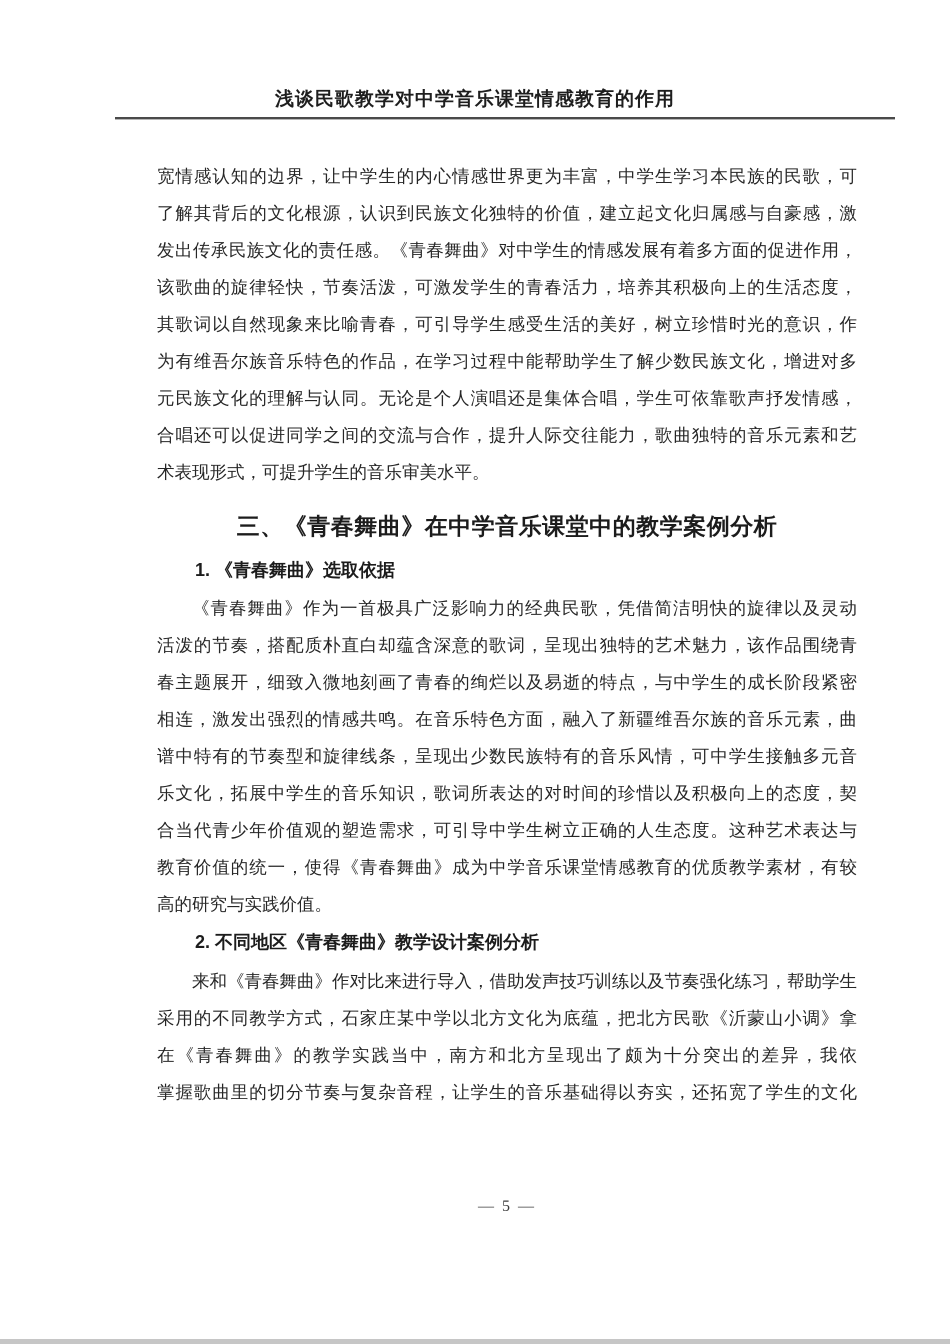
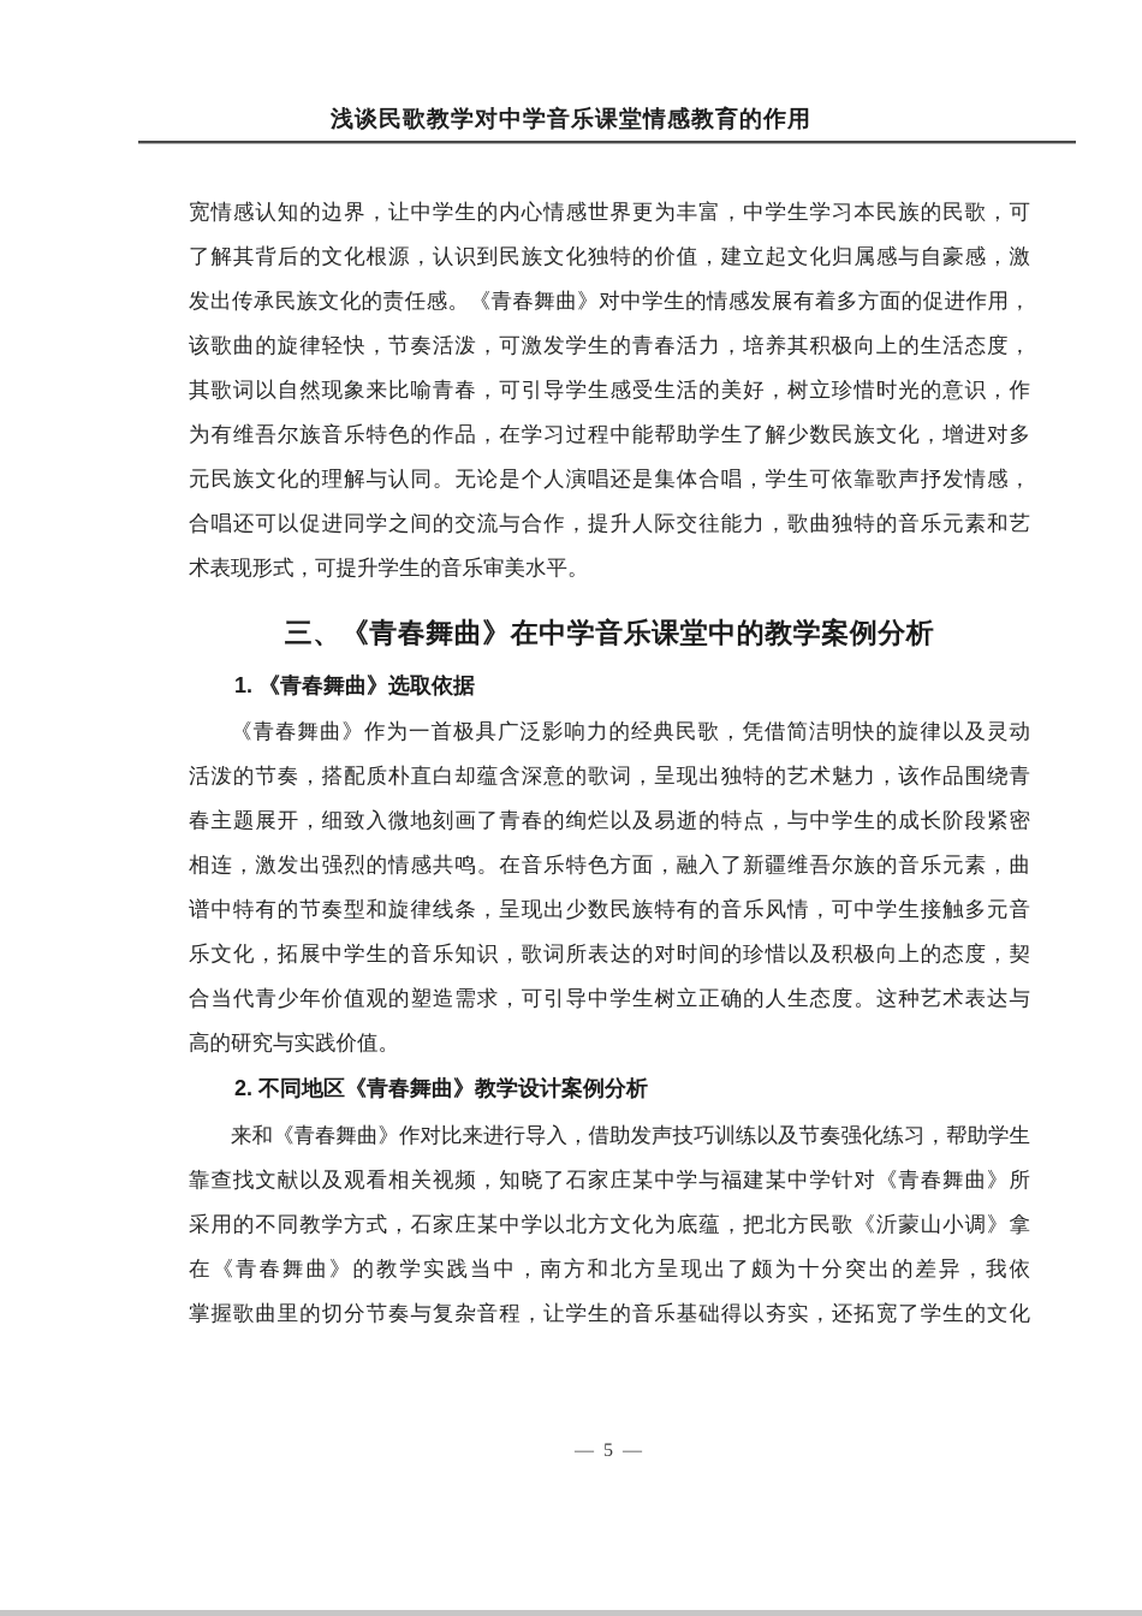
  浅谈民歌教学对中学音乐课堂情感教育的作用
  宽情感认知的边界，让中学生的内心情感世界更为丰富，中学生学习本民族的民歌，可
  了解其背后的文化根源，认识到民族文化独特的价值，建立起文化归属感与自豪感，激
  发出传承民族文化的责任感。《青春舞曲》对中学生的情感发展有着多方面的促进作用，
  该歌曲的旋律轻快，节奏活泼，可激发学生的青春活力，培养其积极向上的生活态度，
  其歌词以自然现象来比喻青春，可引导学生感受生活的美好，树立珍惜时光的意识，作
  为有维吾尔族音乐特色的作品，在学习过程中能帮助学生了解少数民族文化，增进对多
  元民族文化的理解与认同。无论是个人演唱还是集体合唱，学生可依靠歌声抒发情感，
  合唱还可以促进同学之间的交流与合作，提升人际交往能力，歌曲独特的音乐元素和艺
  术表现形式，可提升学生的音乐审美水平。
  三、《青春舞曲》在中学音乐课堂中的教学案例分析
  1. 《青春舞曲》选取依据
  《青春舞曲》作为一首极具广泛影响力的经典民歌，凭借简洁明快的旋律以及灵动
  活泼的节奏，搭配质朴直白却蕴含深意的歌词，呈现出独特的艺术魅力，该作品围绕青
  春主题展开，细致入微地刻画了青春的绚烂以及易逝的特点，与中学生的成长阶段紧密
  相连，激发出强烈的情感共鸣。在音乐特色方面，融入了新疆维吾尔族的音乐元素，曲
  谱中特有的节奏型和旋律线条，呈现出少数民族特有的音乐风情，可中学生接触多元音
  乐文化，拓展中学生的音乐知识，歌词所表达的对时间的珍惜以及积极向上的态度，契
  合当代青少年价值观的塑造需求，可引导中学生树立正确的人生态度。这种艺术表达与
- 教育价值的统一，使得《青春舞曲》成为中学音乐课堂情感教育的优质教学素材，有较
  高的研究与实践价值。
  2. 不同地区《青春舞曲》教学设计案例分析
  来和《青春舞曲》作对比来进行导入，借助发声技巧训练以及节奏强化练习，帮助学生
+ 靠查找文献以及观看相关视频，知晓了石家庄某中学与福建某中学针对《青春舞曲》所
  采用的不同教学方式，石家庄某中学以北方文化为底蕴，把北方民歌《沂蒙山小调》拿
  在《青春舞曲》的教学实践当中，南方和北方呈现出了颇为十分突出的差异，我依
  掌握歌曲里的切分节奏与复杂音程，让学生的音乐基础得以夯实，还拓宽了学生的文化
  — 5 —
